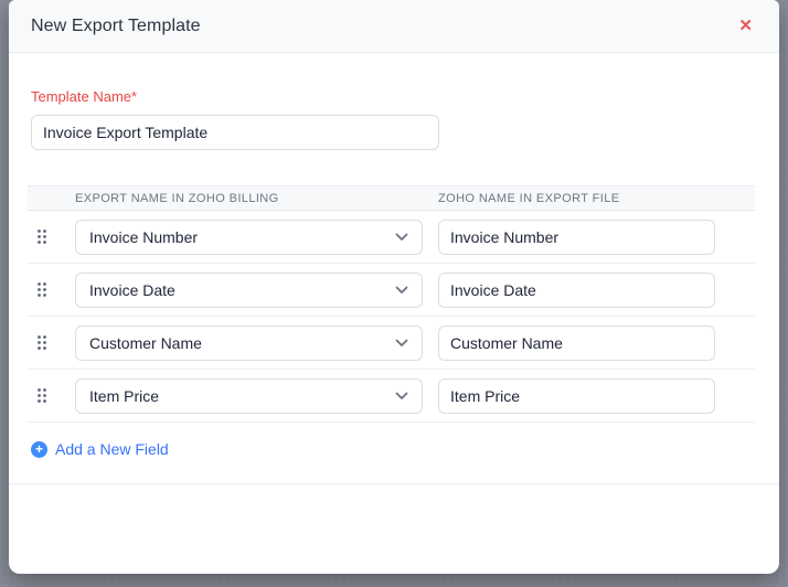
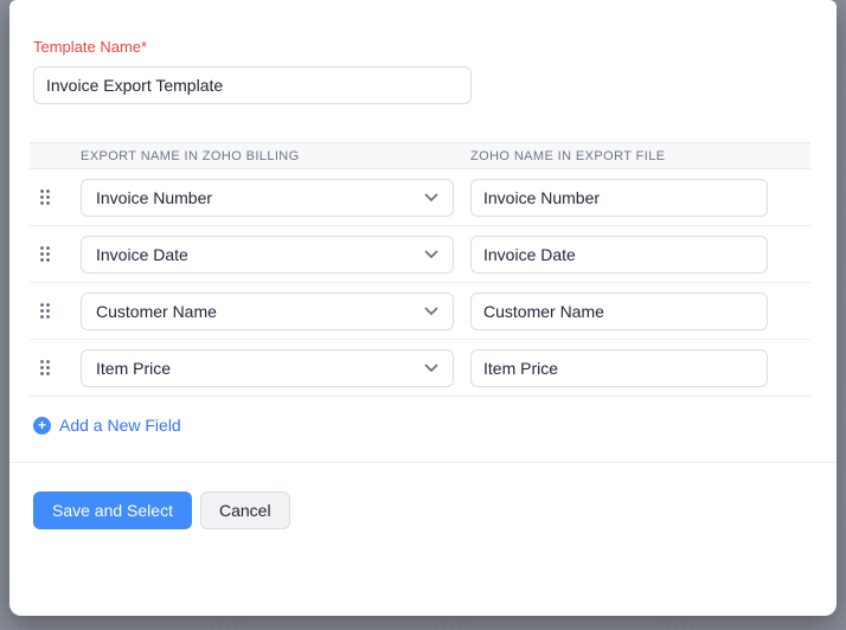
- New Export Template
- ✕
  Template Name*
  Invoice Export Template
  EXPORT NAME IN ZOHO BILLING
  ZOHO NAME IN EXPORT FILE
  Invoice Number
  Invoice Number
  Invoice Date
  Invoice Date
  Customer Name
  Customer Name
  Item Price
  Item Price
  +
  Add a New Field
+ Save and Select
+ Cancel
